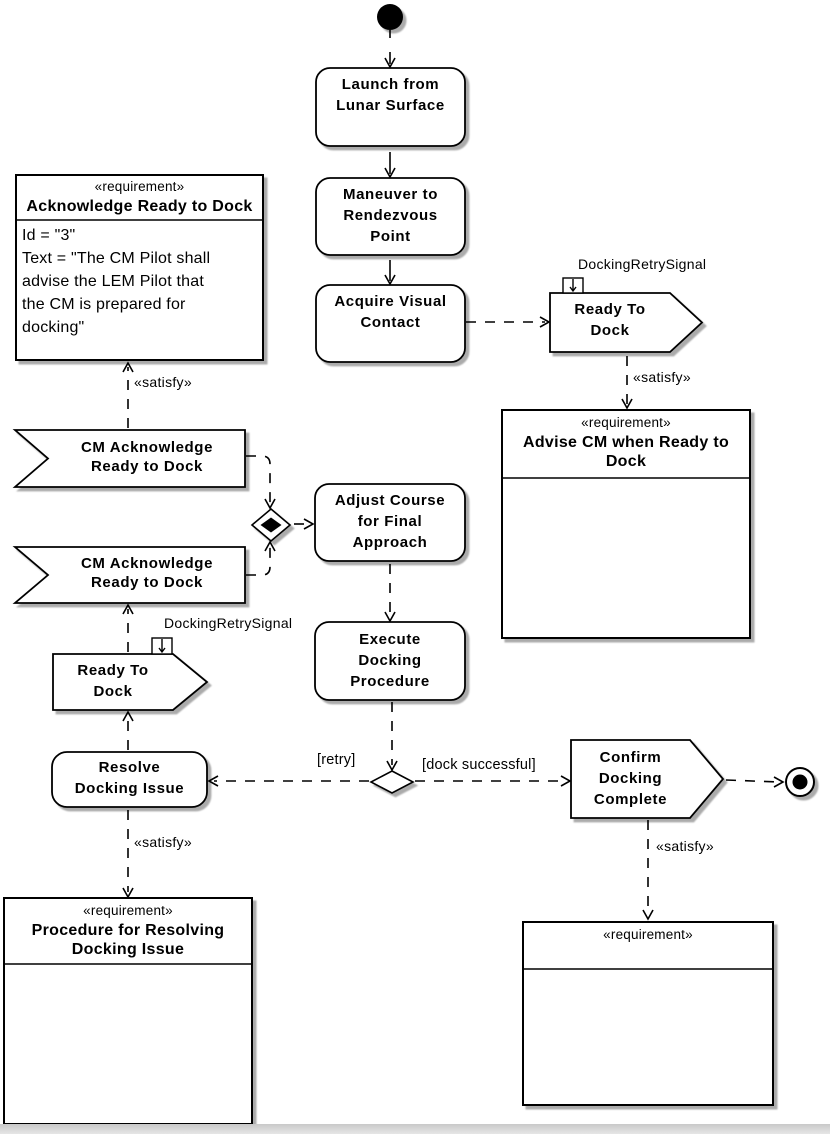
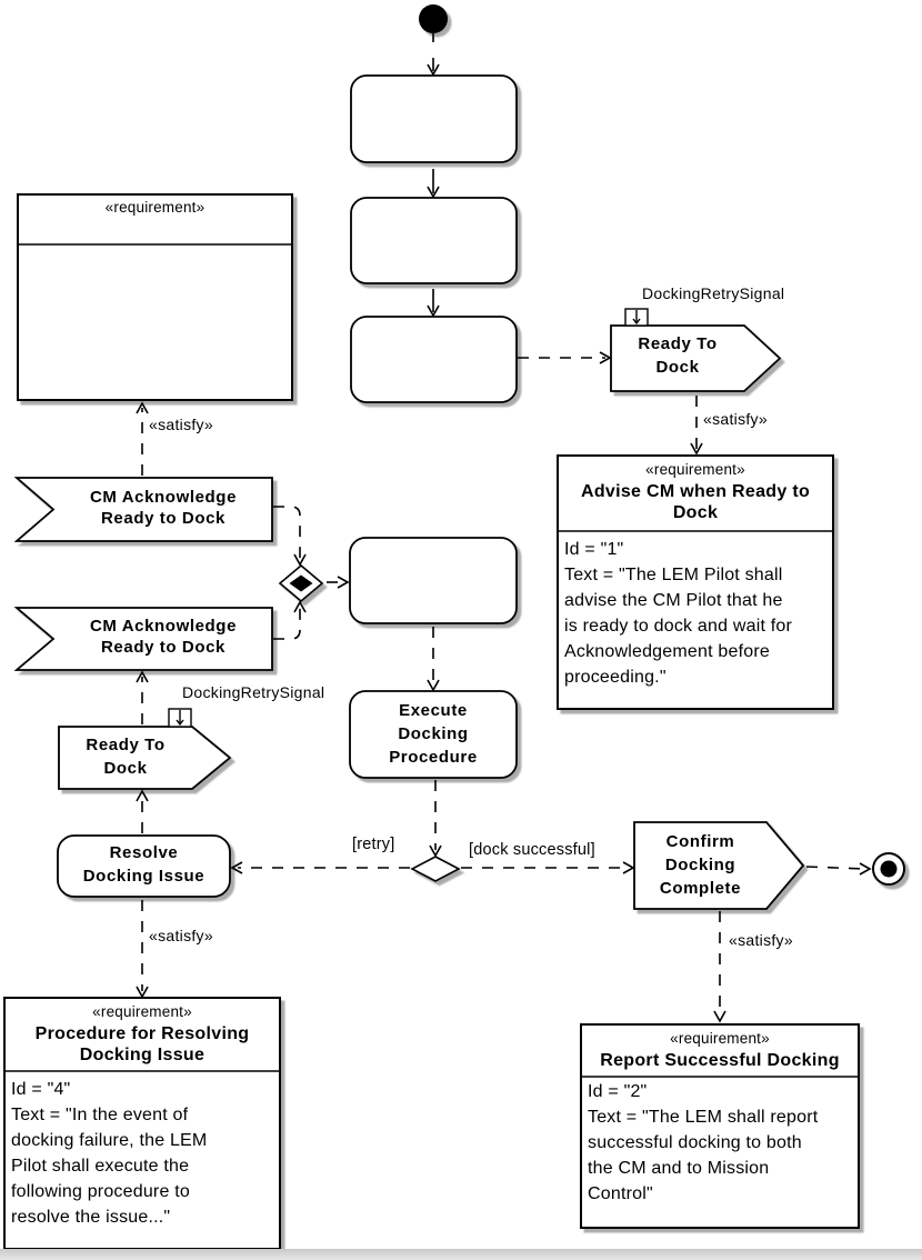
- Launch from
- Lunar Surface
- Maneuver to
- Rendezvous
- Point
- Acquire Visual
- Contact
- Adjust Course
- for Final
- Approach
  Execute
  Docking
  Procedure
  Resolve
  Docking Issue
  Ready To
  Dock
  Ready To
  Dock
  Confirm
  Docking
  Complete
  CM Acknowledge
  Ready to Dock
  CM Acknowledge
  Ready to Dock
  DockingRetrySignal
  DockingRetrySignal
  «satisfy»
  «satisfy»
  «satisfy»
  «satisfy»
  [retry]
  [dock successful]
  «requirement»
- Acknowledge Ready to Dock
- Id = "3"
- Text = "The CM Pilot shall
- advise the LEM Pilot that
- the CM is prepared for
- docking"
  «requirement»
  Advise CM when Ready to
  Dock
+ Id = "1"
+ Text = "The LEM Pilot shall
+ advise the CM Pilot that he
+ is ready to dock and wait for
+ Acknowledgement before
+ proceeding."
  «requirement»
  Procedure for Resolving
  Docking Issue
+ Id = "4"
+ Text = "In the event of
+ docking failure, the LEM
+ Pilot shall execute the
+ following procedure to
+ resolve the issue..."
  «requirement»
+ Report Successful Docking
+ Id = "2"
+ Text = "The LEM shall report
+ successful docking to both
+ the CM and to Mission
+ Control"
